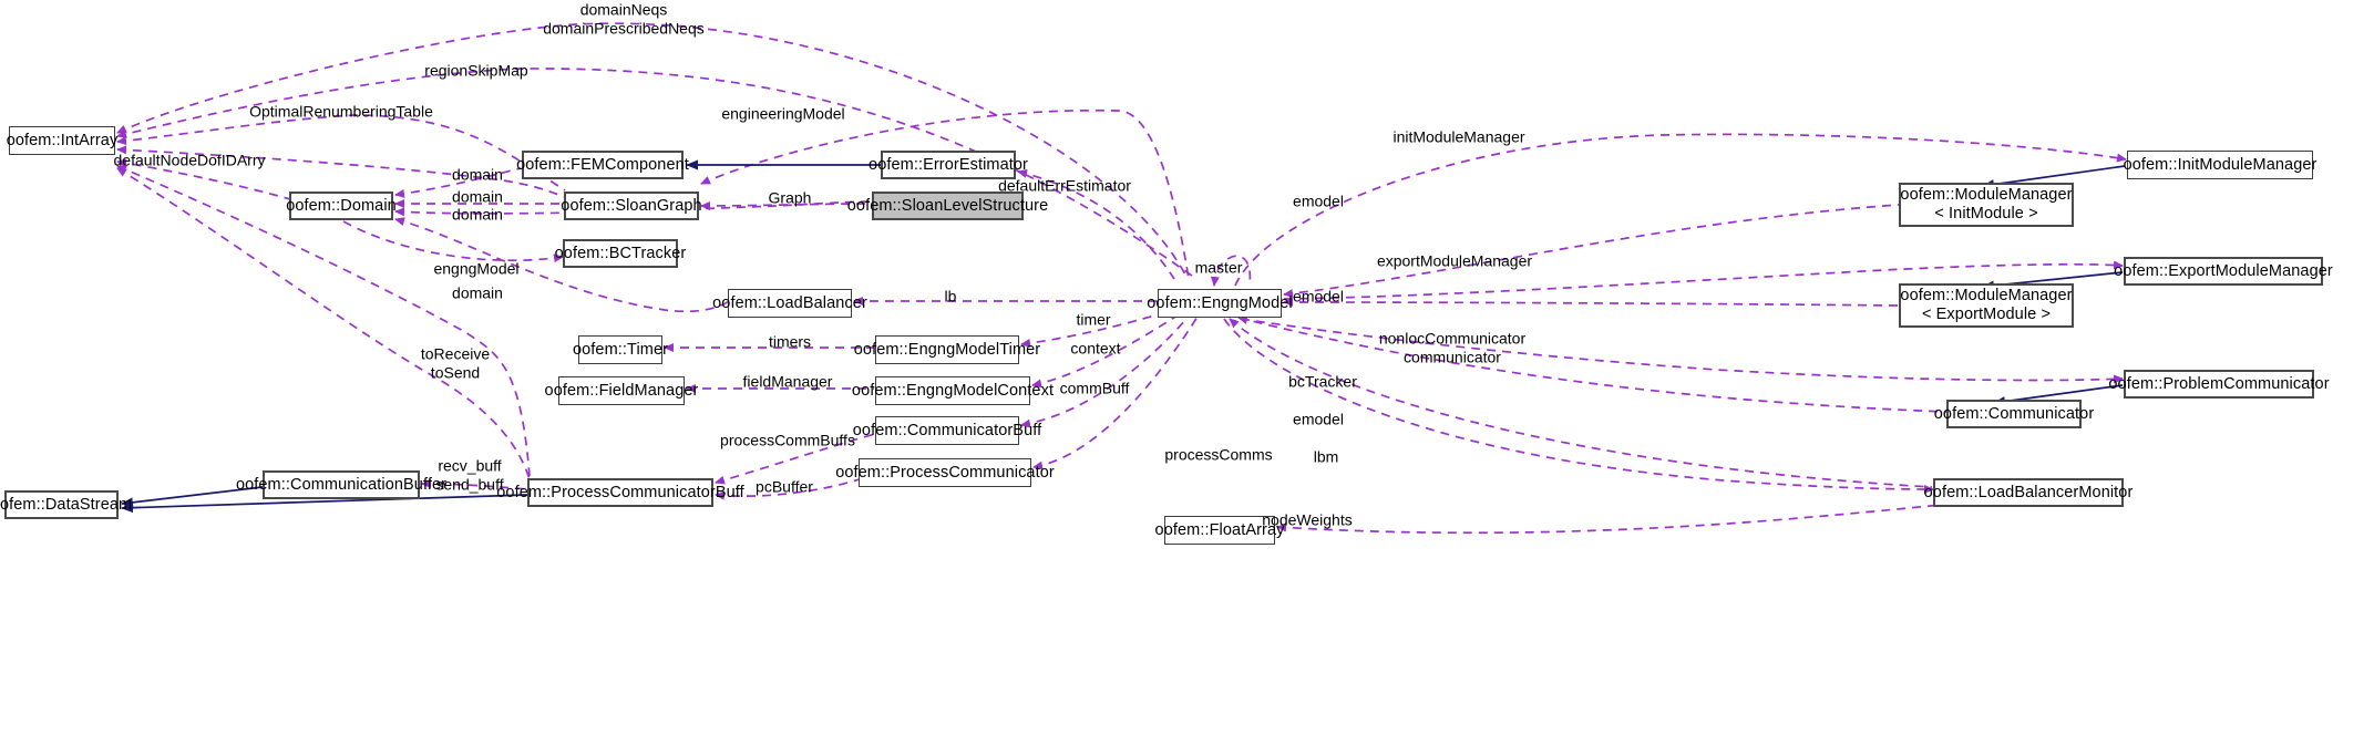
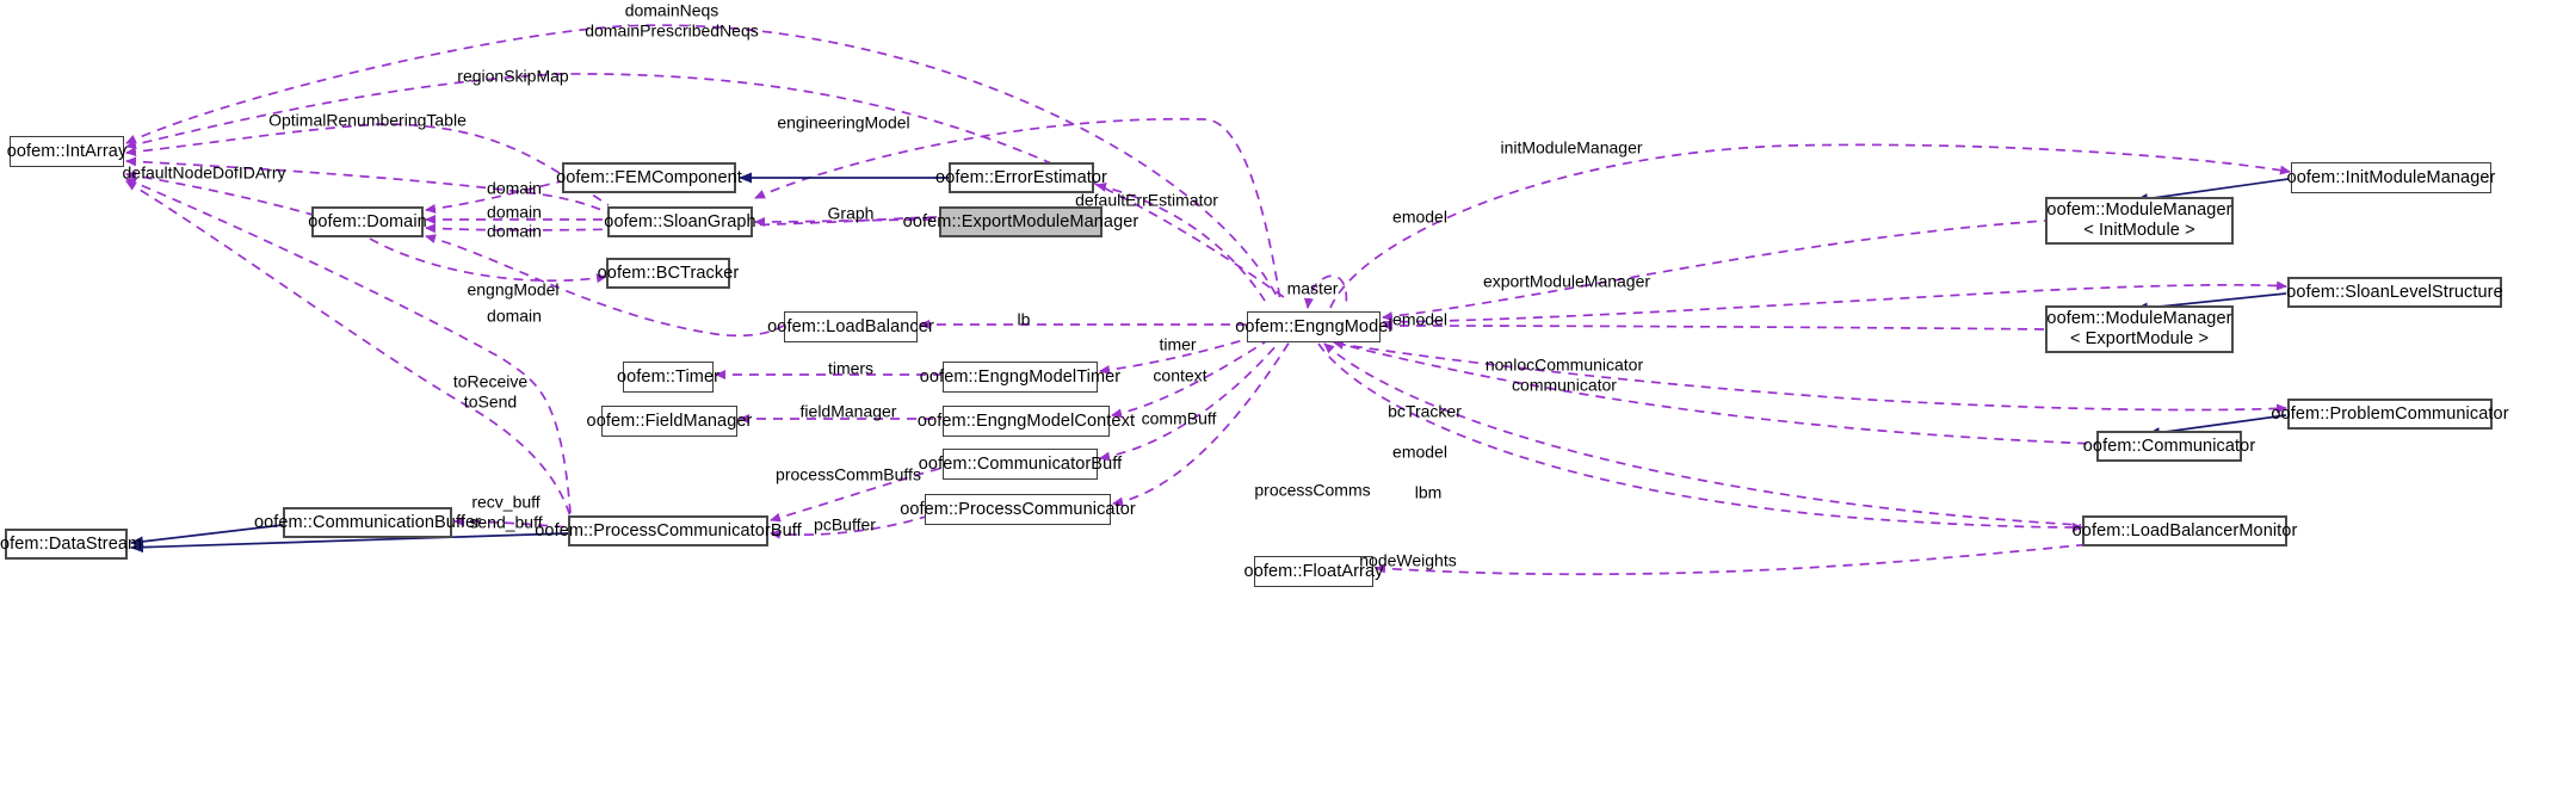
  oofem::IntArray
  oofem::Domain
  oofem::FEMComponent
  oofem::SloanGraph
  oofem::BCTracker
  oofem::LoadBalancer
  oofem::Timer
  oofem::FieldManager
  oofem::ErrorEstimator
- oofem::SloanLevelStructure
+ oofem::ExportModuleManager
  oofem::EngngModelTimer
  oofem::EngngModelContext
  oofem::CommunicatorBuff
  oofem::ProcessCommunicator
  oofem::CommunicationBuffer
  ofem::DataStream
  oofem::ProcessCommunicatorBuff
  oofem::FloatArray
  oofem::EngngModel
  oofem::InitModuleManager
  oofem::ModuleManager
  < InitModule >
- oofem::ExportModuleManager
+ oofem::SloanLevelStructure
  oofem::ModuleManager
  < ExportModule >
  oofem::ProblemCommunicator
  oofem::Communicator
  oofem::LoadBalancerMonitor
  domainNeqs
  domainPrescribedNeqs
  regionSkipMap
  OptimalRenumberingTable
  engineeringModel
  defaultNodeDofIDArry
  domain
  domain
  domain
  Graph
  defaultErrEstimator
  initModuleManager
  engngModel
  domain
  lb
  master
  emodel
  emodel
  exportModuleManager
  nonlocCommunicator
  communicator
  timer
  timers
  context
  fieldManager
  commBuff
  bcTracker
  emodel
  toReceive
  toSend
  processCommBuffs
  processComms
  lbm
  recv_buff
  send_buff
  pcBuffer
  nodeWeights
